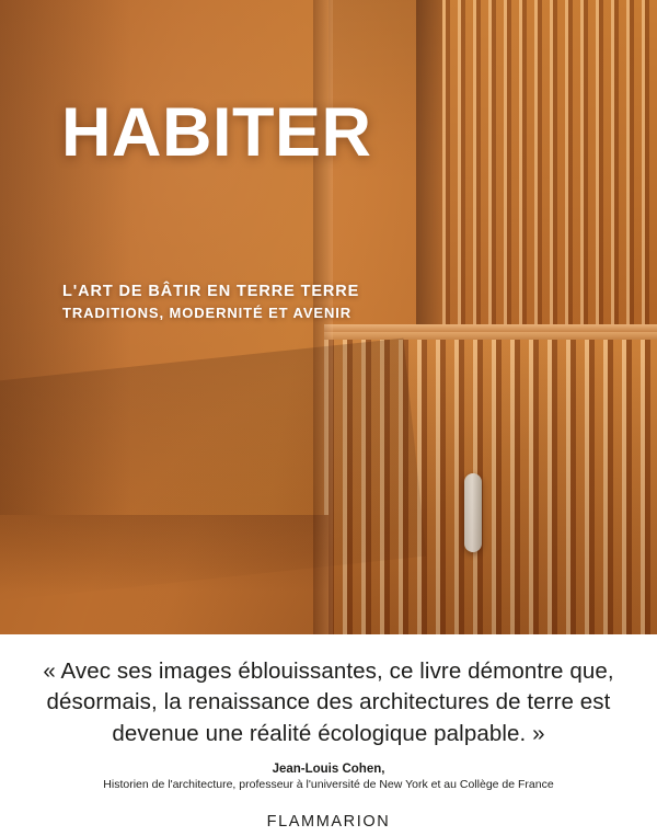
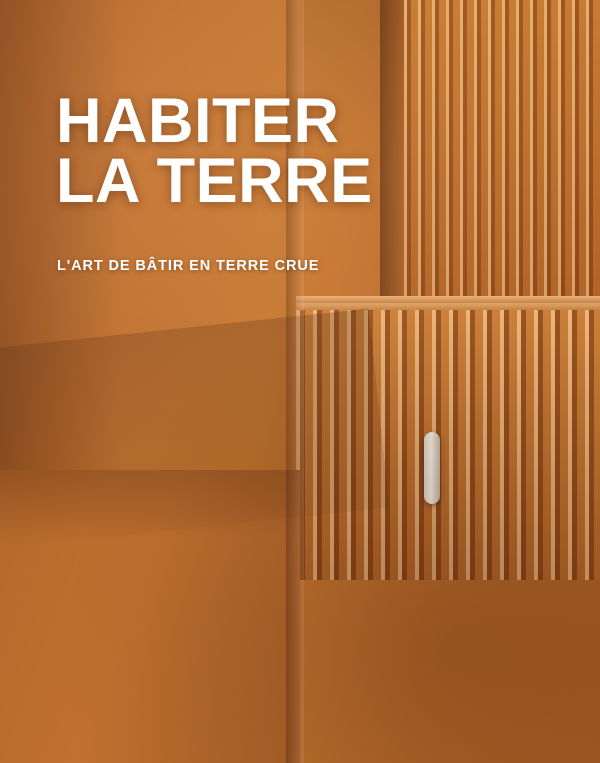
  HABITER
+ LA TERRE
- L'ART DE BÂTIR EN TERRE TERRE
+ L'ART DE BÂTIR EN TERRE CRUE
- TRADITIONS, MODERNITÉ ET AVENIR
- « Avec ses images éblouissantes, ce livre démontre que, désormais, la renaissance des architectures de terre est devenue une réalité écologique palpable. »
- Jean-Louis Cohen,
- Historien de l'architecture, professeur à l'université de New York et au Collège de France
- FLAMMARION
